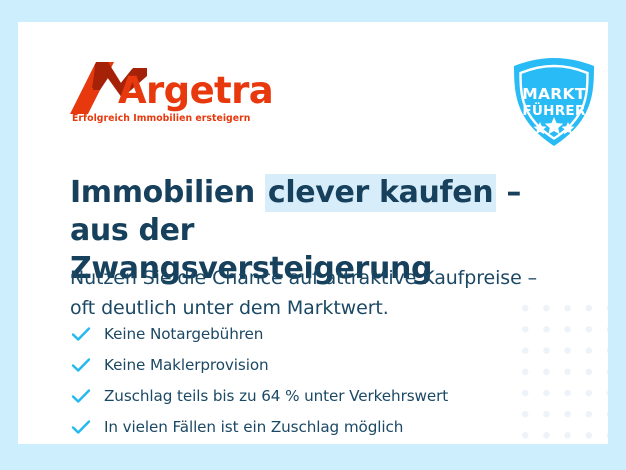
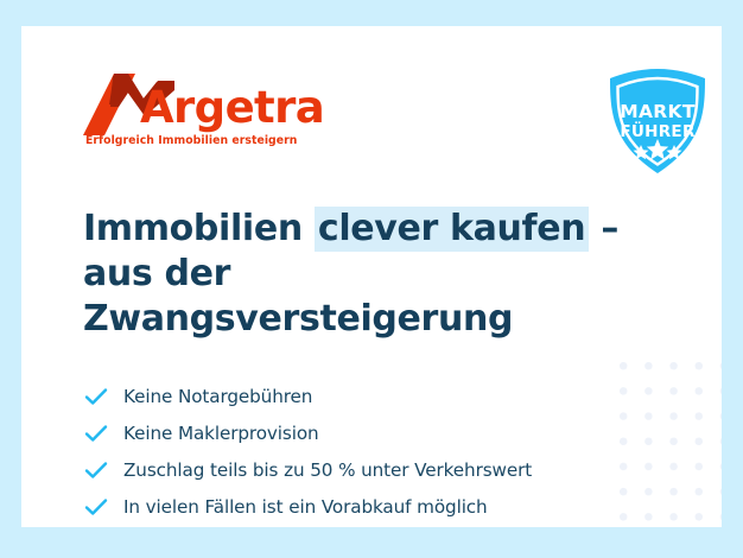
  Argetra
  Erfolgreich Immobilien ersteigern
  MARKT
  FÜHRER
  Immobilien clever kaufen –
  aus der Zwangsversteigerung
- Nutzen Sie die Chance auf attraktive Kaufpreise –
- oft deutlich unter dem Marktwert.
  Keine Notargebühren
  Keine Maklerprovision
- Zuschlag teils bis zu 64 % unter Verkehrswert
+ Zuschlag teils bis zu 50 % unter Verkehrswert
- In vielen Fällen ist ein Zuschlag möglich
+ In vielen Fällen ist ein Vorabkauf möglich
